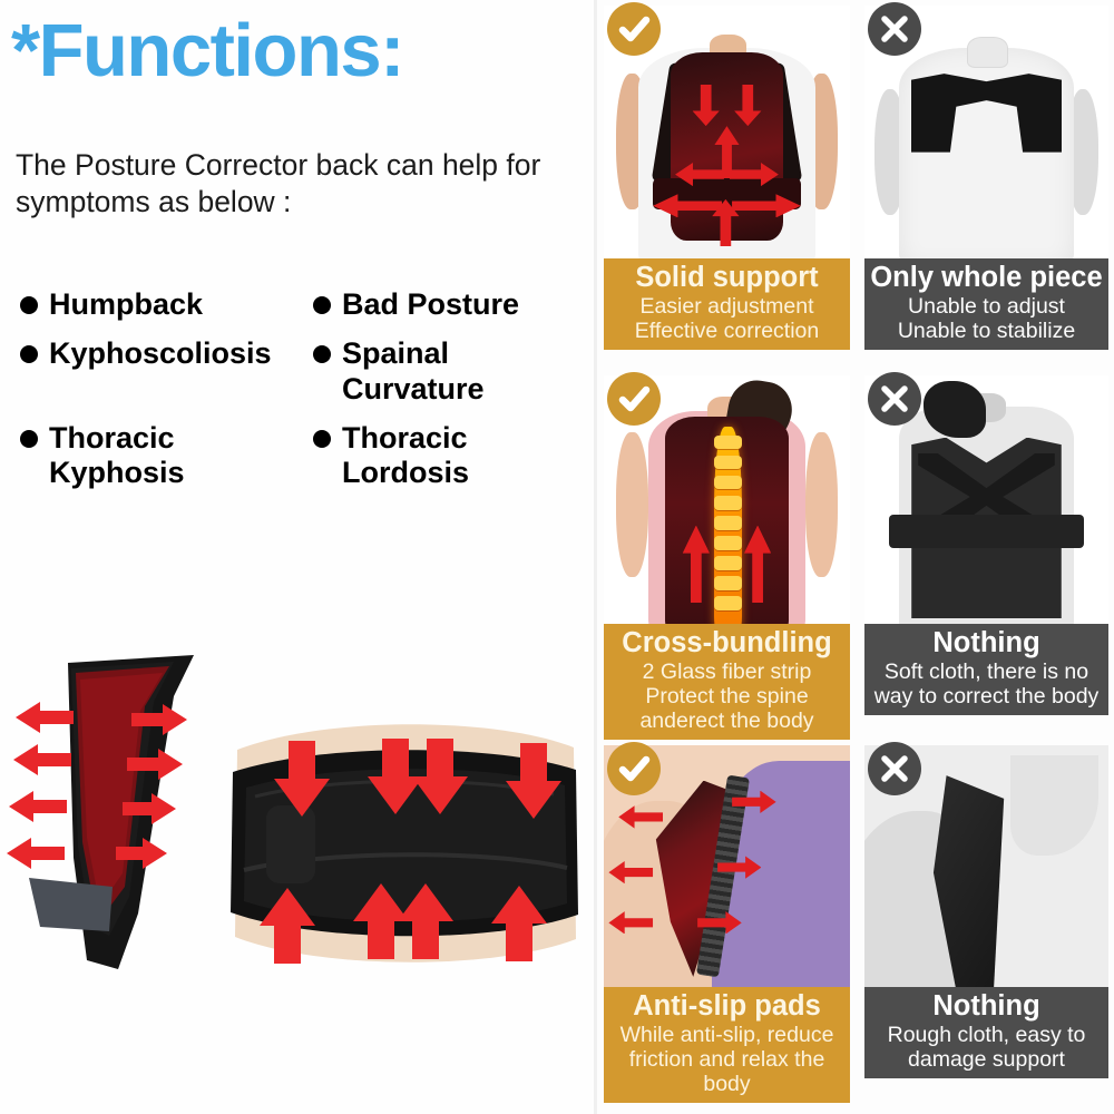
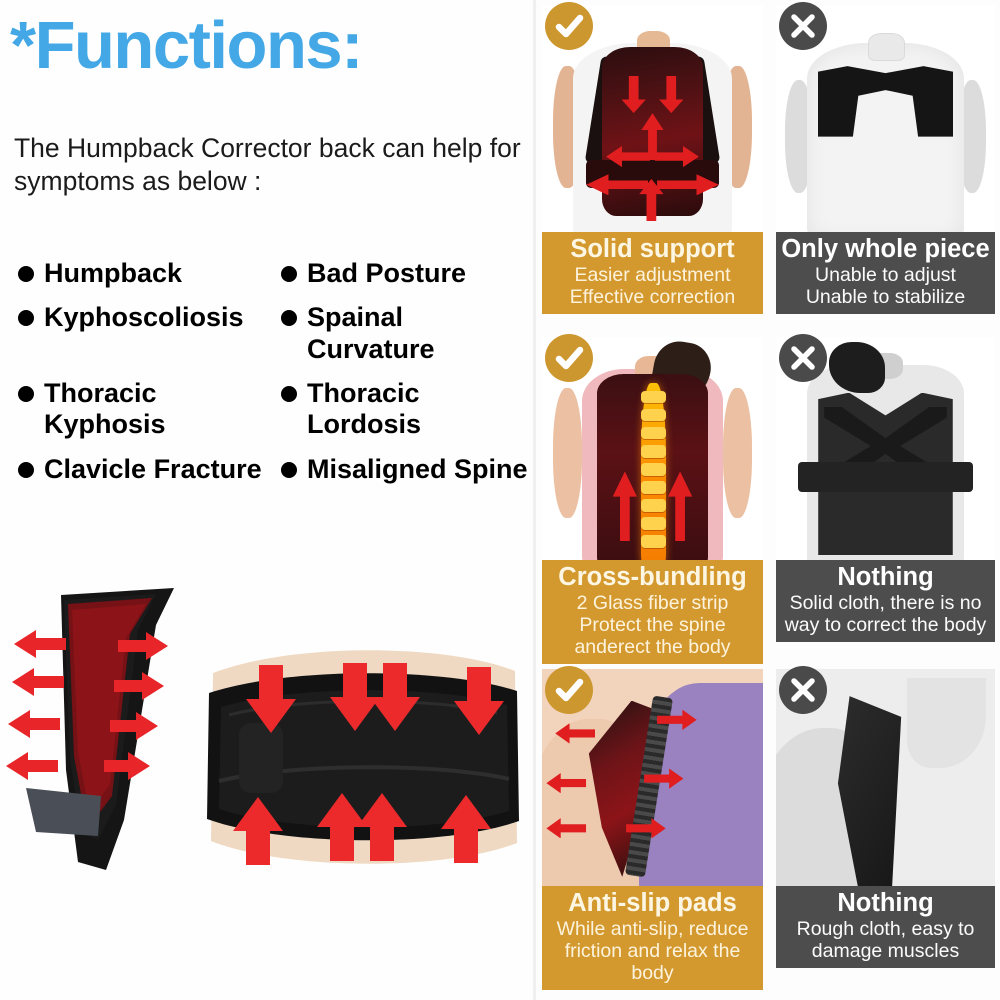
  *Functions:
- The Posture Corrector back can help for symptoms as below :
+ The Humpback Corrector back can help for symptoms as below :
  Humpback
  Bad Posture
  Kyphoscoliosis
  Spainal Curvature
  Thoracic
  Kyphosis
  Thoracic
  Lordosis
+ Clavicle Fracture
+ Misaligned Spine
  Solid support
  Easier adjustment
  Effective correction
  Only whole piece
  Unable to adjust
  Unable to stabilize
  Cross-bundling
  2 Glass fiber strip
  Protect the spine
  anderect the body
  Nothing
- Soft cloth, there is no way to correct the body
+ Solid cloth, there is no way to correct the body
  Anti-slip pads
  While anti-slip, reduce friction and relax the body
  Nothing
- Rough cloth, easy to damage support
+ Rough cloth, easy to damage muscles
